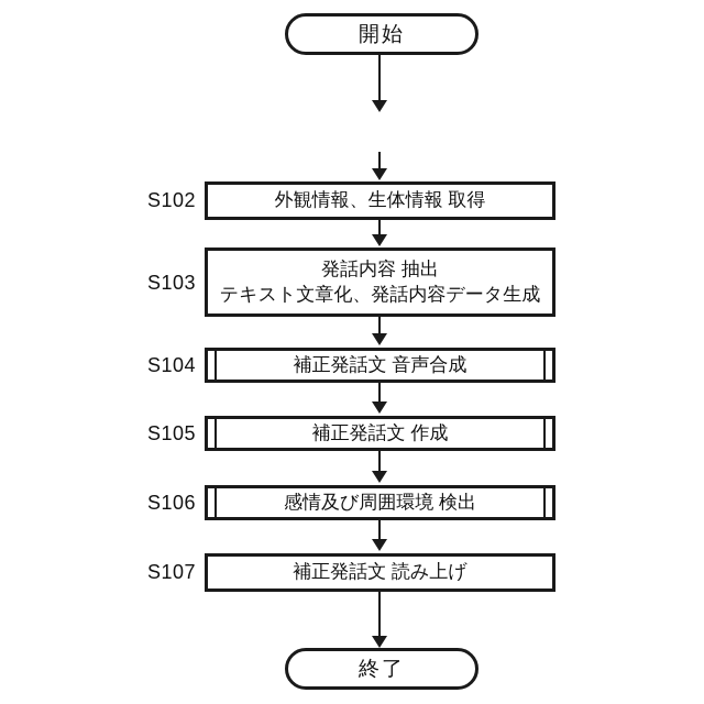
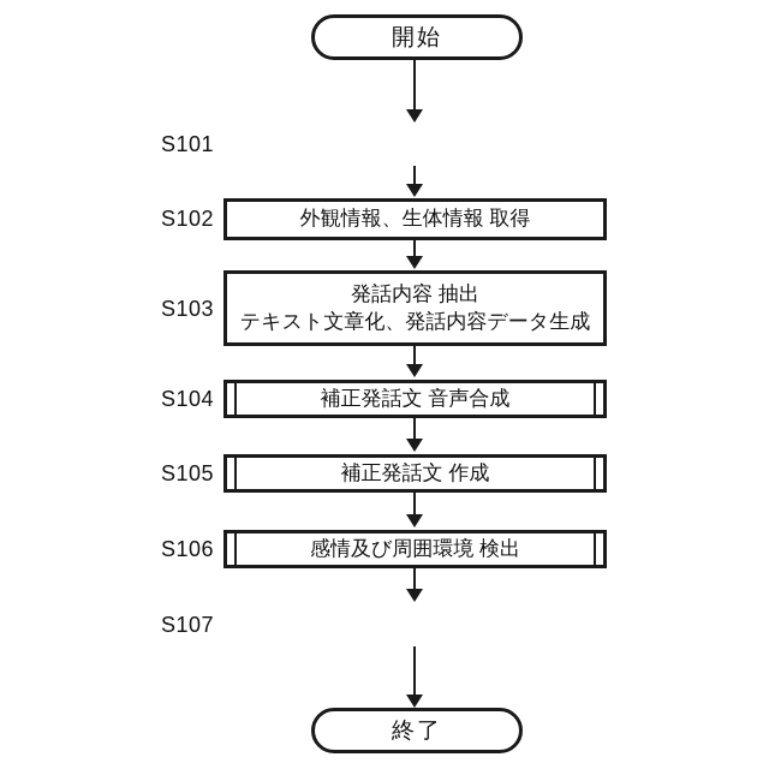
  開始
+ S101
  S102
  外観情報、生体情報 取得
  S103
  発話内容 抽出
  テキスト文章化、発話内容データ生成
  S104
  補正発話文 音声合成
  S105
  補正発話文 作成
  S106
  感情及び周囲環境 検出
  S107
- 補正発話文 読み上げ
  終了
